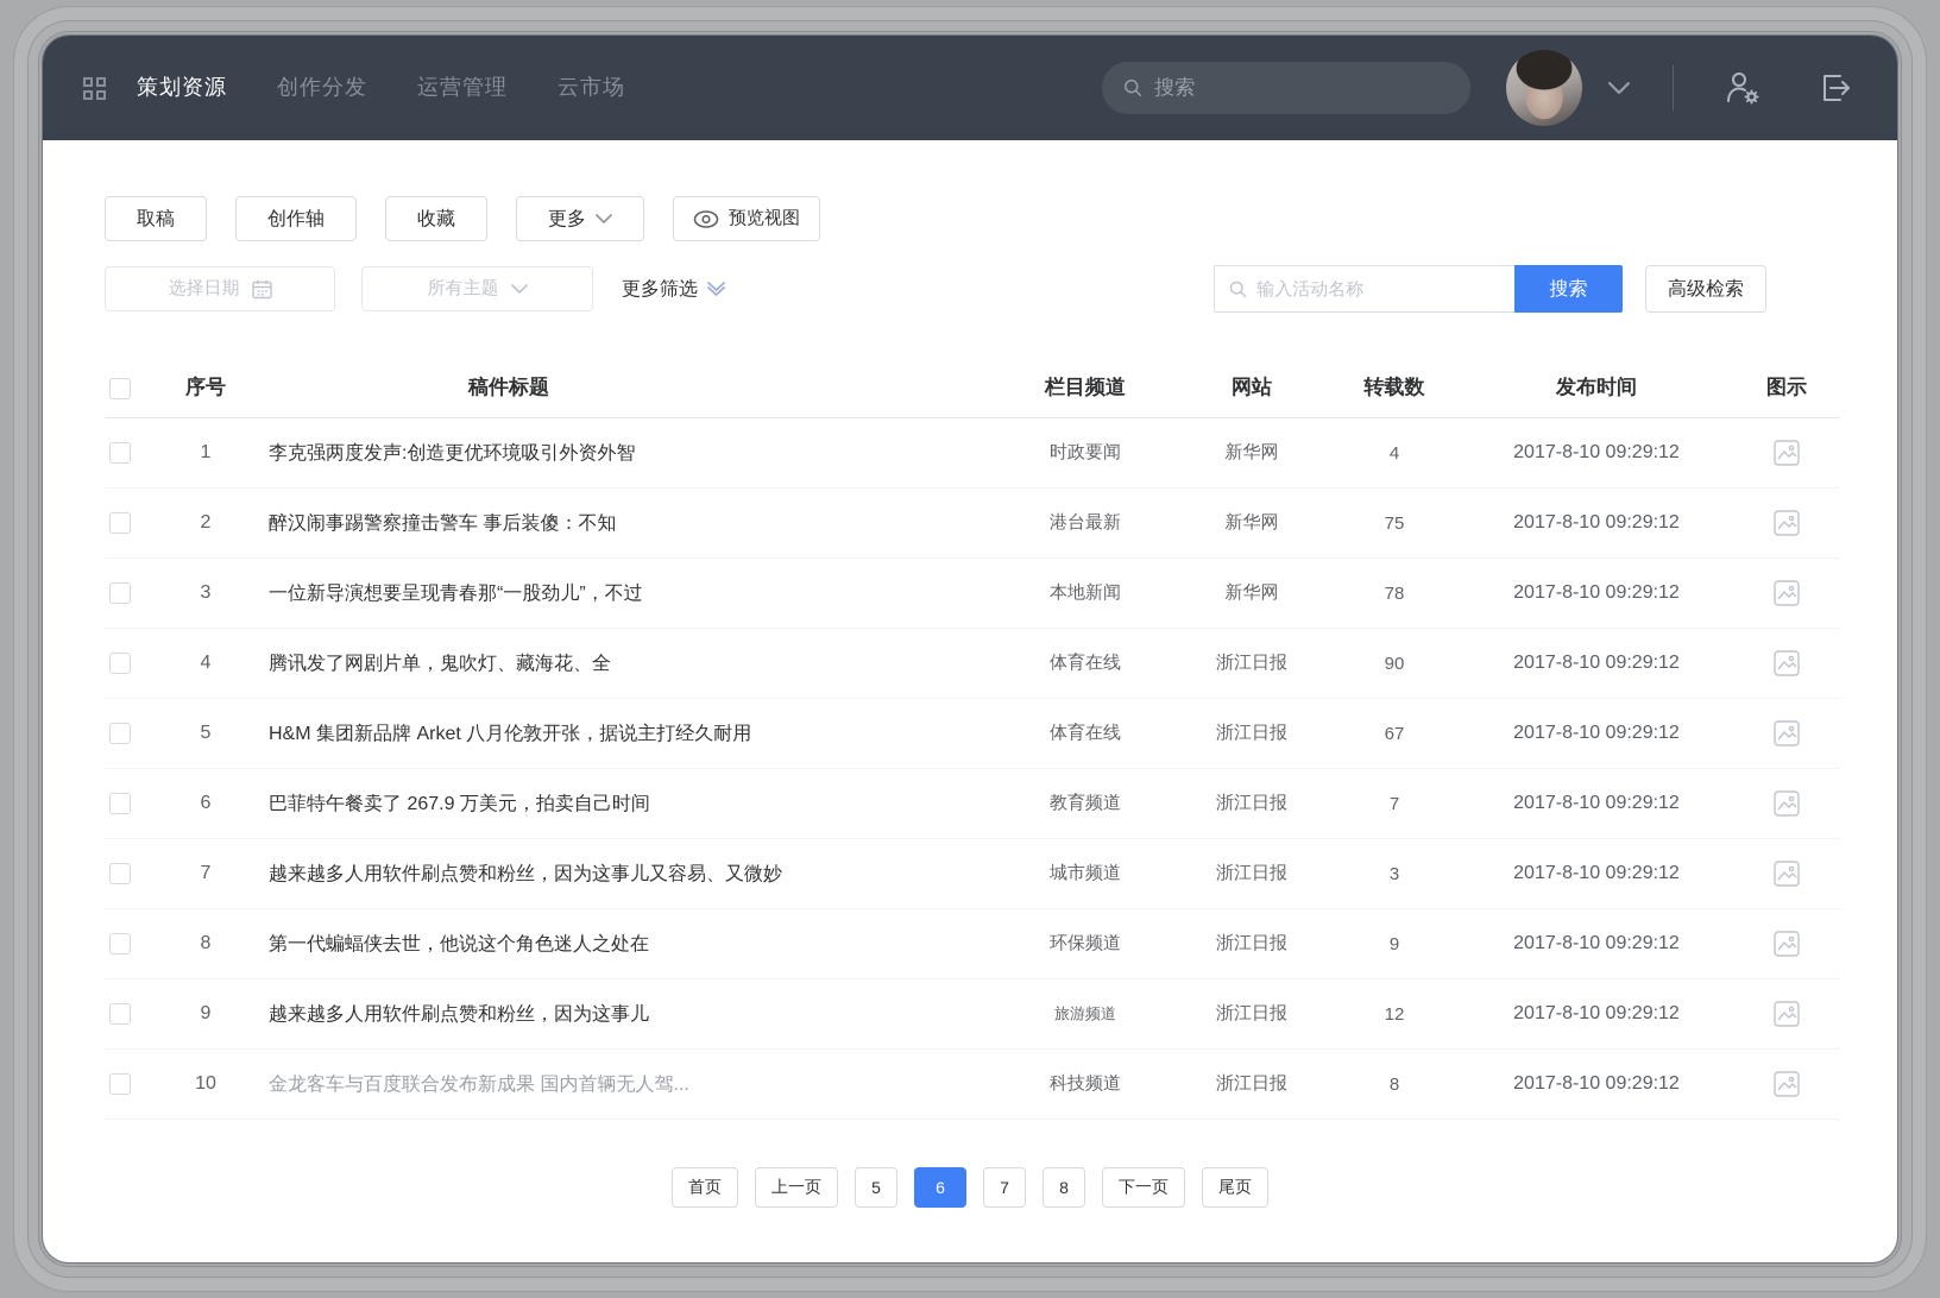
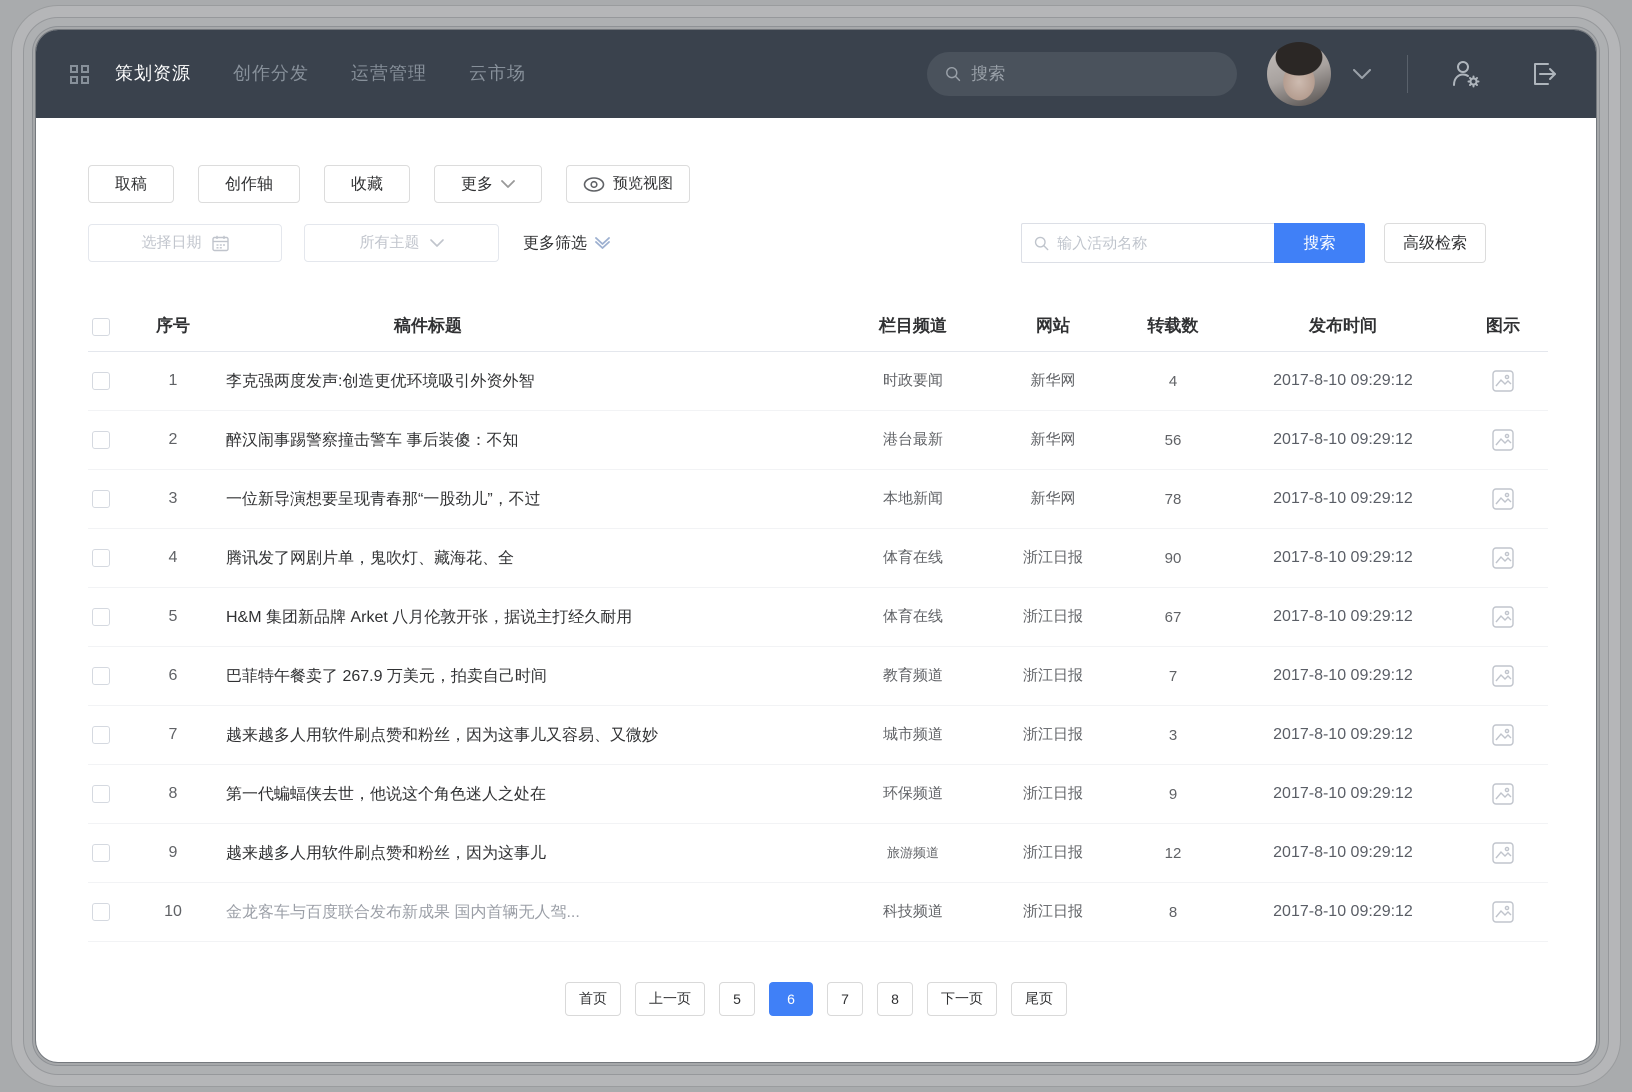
  策划资源
  创作分发
  运营管理
  云市场
  搜索
  取稿
  创作轴
  收藏
  更多
  预览视图
  选择日期
  所有主题
  更多筛选
  输入活动名称
  搜索
  高级检索
  序号
  稿件标题
  栏目频道
  网站
  转载数
  发布时间
  图示
  1
  李克强两度发声:创造更优环境吸引外资外智
  时政要闻
  新华网
  4
  2017-8-10 09:29:12
  2
  醉汉闹事踢警察撞击警车 事后装傻：不知
  港台最新
  新华网
- 75
+ 56
  2017-8-10 09:29:12
  3
  一位新导演想要呈现青春那“一股劲儿”，不过
  本地新闻
  新华网
  78
  2017-8-10 09:29:12
  4
  腾讯发了网剧片单，鬼吹灯、藏海花、全
  体育在线
  浙江日报
  90
  2017-8-10 09:29:12
  5
  H&M 集团新品牌 Arket 八月伦敦开张，据说主打经久耐用
  体育在线
  浙江日报
  67
  2017-8-10 09:29:12
  6
  巴菲特午餐卖了 267.9 万美元，拍卖自己时间
  教育频道
  浙江日报
  7
  2017-8-10 09:29:12
  7
  越来越多人用软件刷点赞和粉丝，因为这事儿又容易、又微妙
  城市频道
  浙江日报
  3
  2017-8-10 09:29:12
  8
  第一代蝙蝠侠去世，他说这个角色迷人之处在
  环保频道
  浙江日报
  9
  2017-8-10 09:29:12
  9
  越来越多人用软件刷点赞和粉丝，因为这事儿
  旅游频道
  浙江日报
  12
  2017-8-10 09:29:12
  10
  金龙客车与百度联合发布新成果 国内首辆无人驾...
  科技频道
  浙江日报
  8
  2017-8-10 09:29:12
  首页
  上一页
  5
  6
  7
  8
  下一页
  尾页
